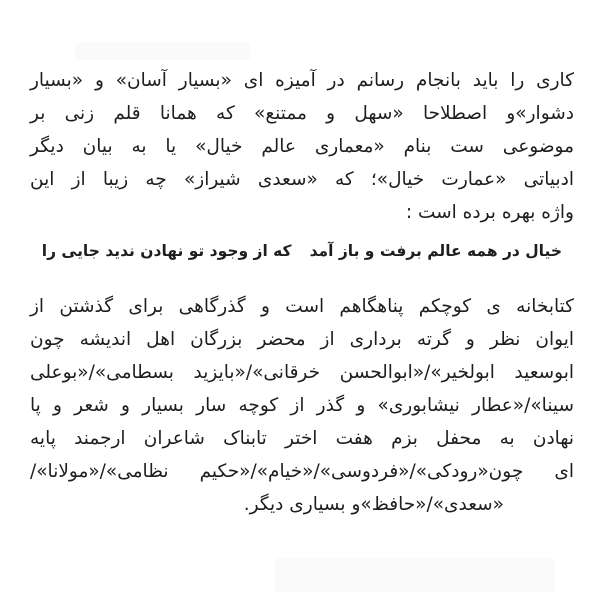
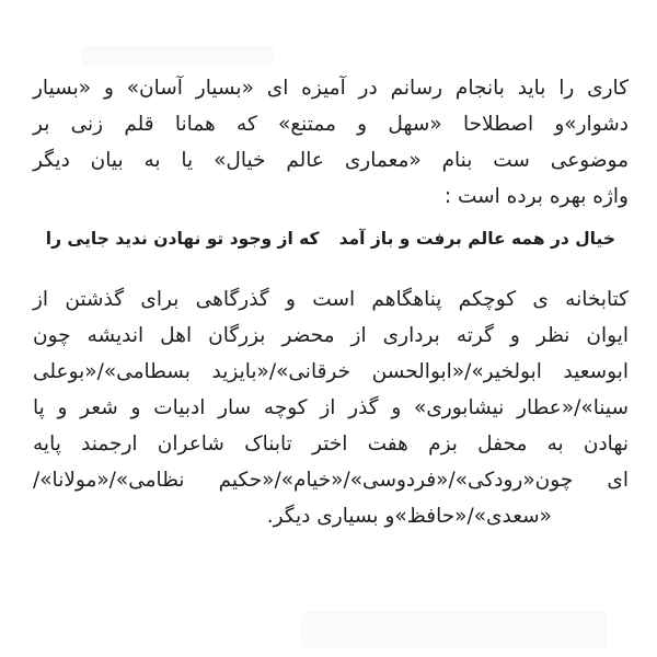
  کاری را باید بانجام رسانم در آمیزه ای «بسیار آسان» و «بسیار
  دشوار»و اصطلاحا «سهل و ممتنع» که همانا قلم زنی بر
  موضوعی ست بنام «معماری عالم خیال» یا به بیان دیگر
- ادبیاتی «عمارت خیال»؛ که «سعدی شیراز» چه زیبا از این
  واژه بهره برده است :
  خیال در همه عالم برفت و باز آمدکه از وجود تو نهادن ندید جایی را
  کتابخانه ی کوچکم پناهگاهم است و گذرگاهی برای گذشتن از
  ایوان نظر و گرته برداری از محضر بزرگان اهل اندیشه چون
  ابوسعید ابولخیر»/«ابوالحسن خرقانی»/«بایزید بسطامی»/«بوعلی
- سینا»/«عطار نیشابوری» و گذر از کوچه سار بسیار و شعر و پا
+ سینا»/«عطار نیشابوری» و گذر از کوچه سار ادبیات و شعر و پا
  نهادن به محفل بزم هفت اختر تابناک شاعران ارجمند پایه
  ای چون«رودکی»/«فردوسی»/«خیام»/«حکیم نظامی»/«مولانا»/
  «سعدی»/«حافظ»و بسیاری دیگر.
